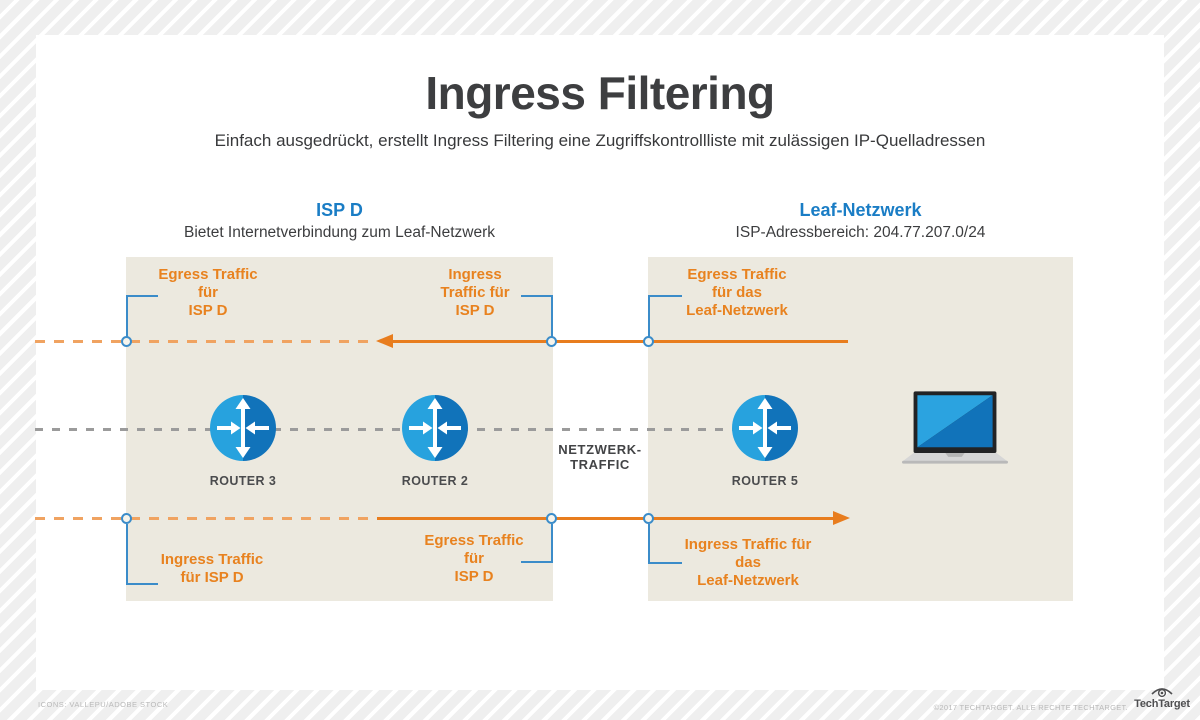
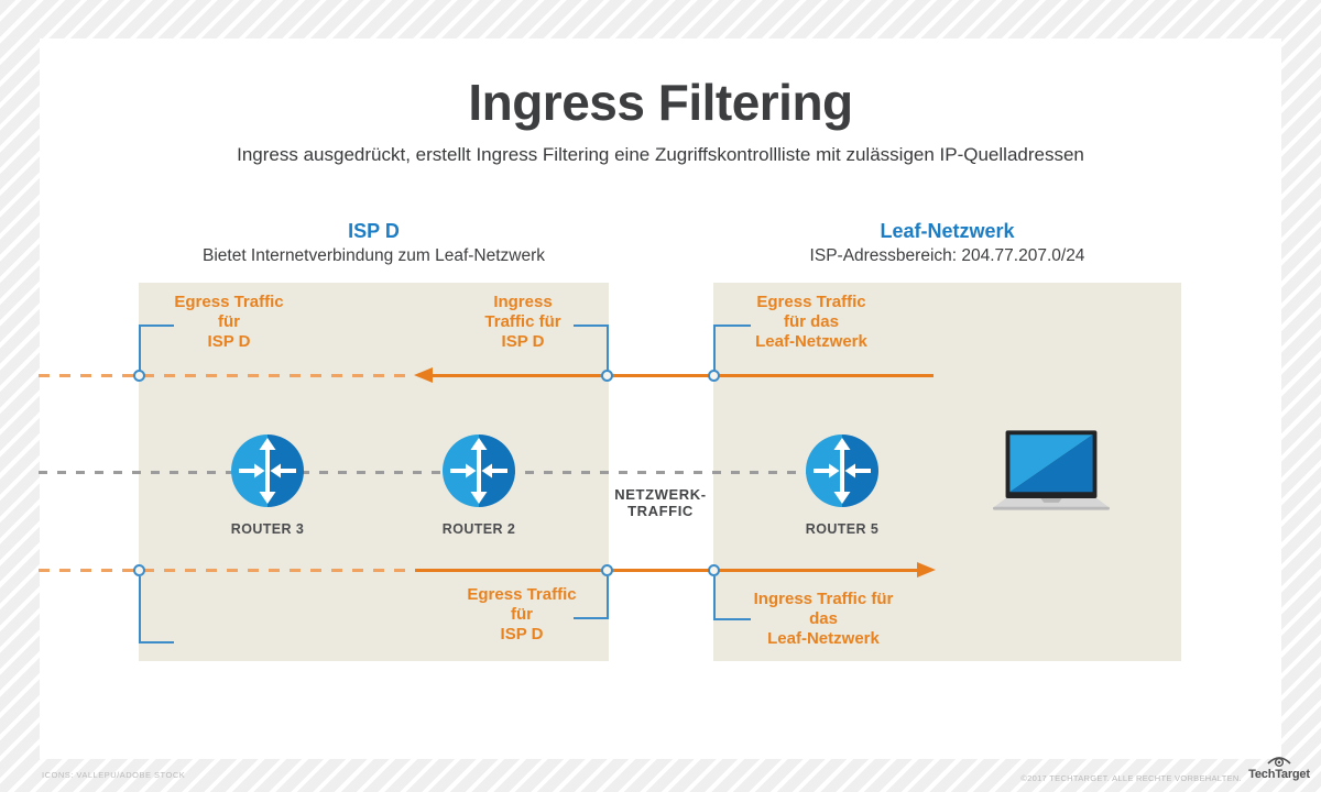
  Ingress Filtering
- Einfach ausgedrückt, erstellt Ingress Filtering eine Zugriffskontrollliste mit zulässigen IP-Quelladressen
+ Ingress ausgedrückt, erstellt Ingress Filtering eine Zugriffskontrollliste mit zulässigen IP-Quelladressen
  ISP D
  Bietet Internetverbindung zum Leaf-Netzwerk
  Leaf-Netzwerk
  ISP-Adressbereich: 204.77.207.0/24
  Egress Traffic
  für
  ISP D
  Ingress
  Traffic für
  ISP D
  Egress Traffic
  für das
  Leaf-Netzwerk
- Ingress Traffic
- für ISP D
  Egress Traffic
  für
  ISP D
  Ingress Traffic für
  das
  Leaf-Netzwerk
  ROUTER 3
  ROUTER 2
  ROUTER 5
  NETZWERK-
  TRAFFIC
  ICONS: VALLEPU/ADOBE STOCK
- ©2017 TECHTARGET. ALLE RECHTE TECHTARGET.
+ ©2017 TECHTARGET. ALLE RECHTE VORBEHALTEN.
  TechTarget
